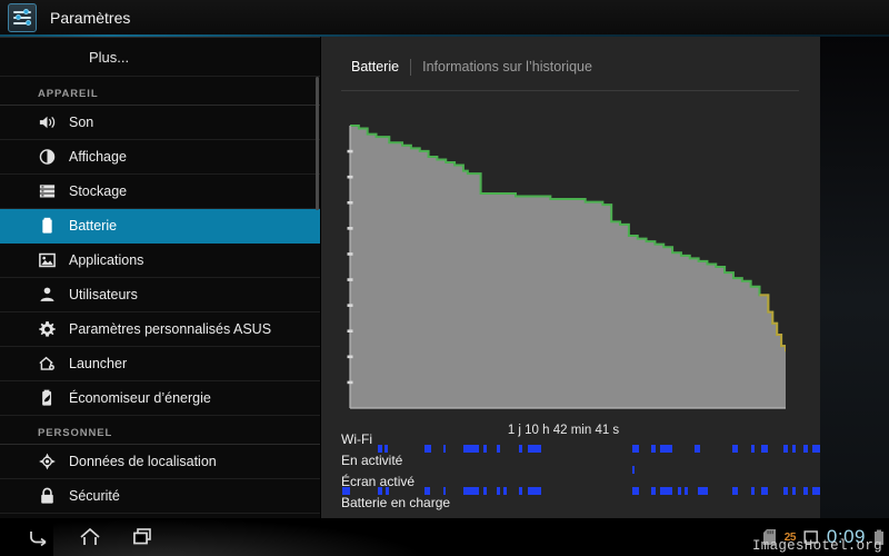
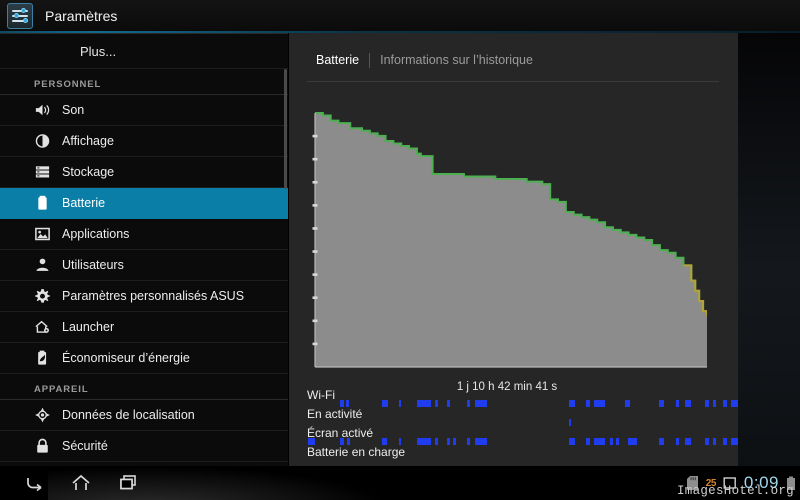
  Paramètres
  Plus...
- APPAREIL
+ PERSONNEL
  Son
  Affichage
  Stockage
  Batterie
  Applications
  Utilisateurs
  Paramètres personnalisés ASUS
  Launcher
  Économiseur d’énergie
- PERSONNEL
+ APPAREIL
  Données de localisation
  Sécurité
  Batterie
  Informations sur l’historique
  1 j 10 h 42 min 41 s
  Wi-Fi
  En activité
  Écran activé
  Batterie en charge
  25
  0:09
  ImagesHotel.org
